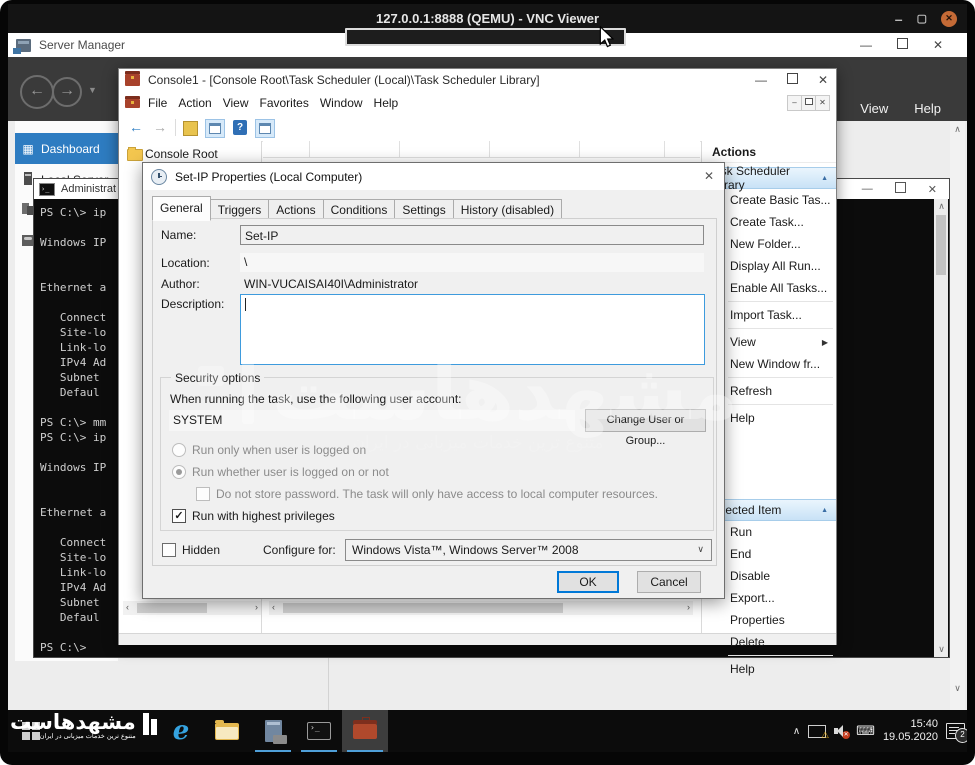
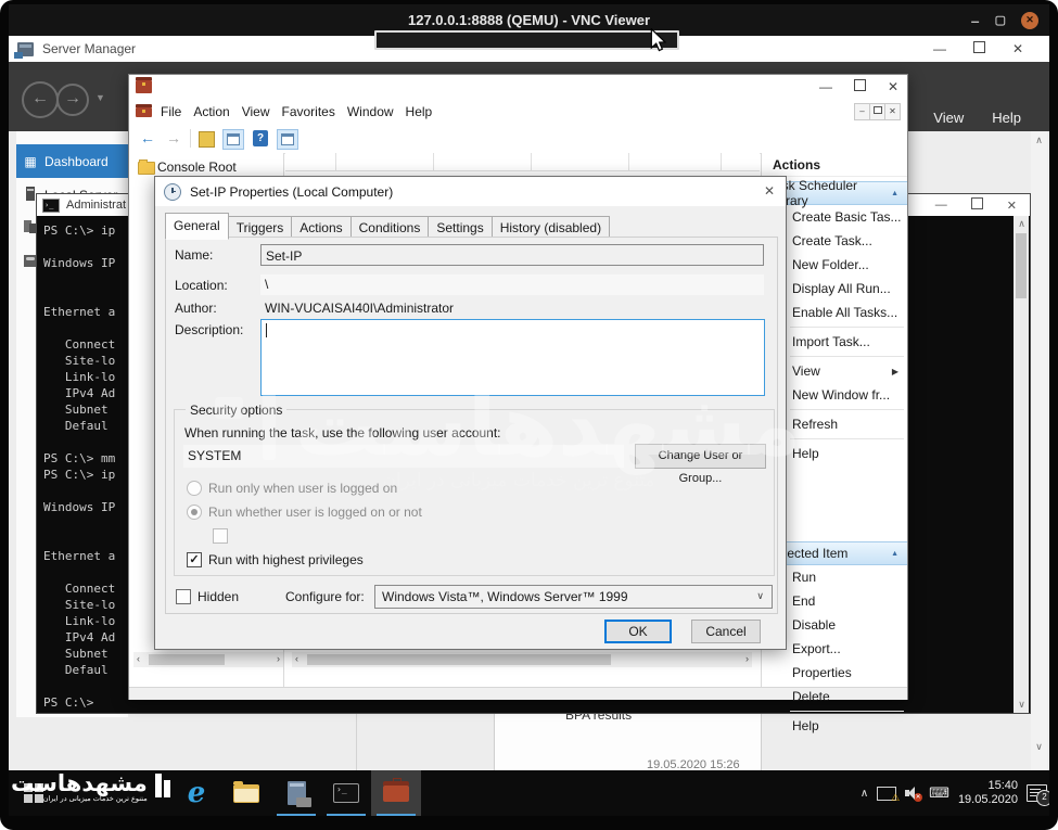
  127.0.0.1:8888 (QEMU) - VNC Viewer
  –
  ▢
  ✕
  Server Manager
  —
  ✕
  ←
  →
  ▼
  View
  Help
+ BPA results
+ 19.05.2020 15:26
  ▦
  Dashboard
  ∧
  ∨
  ›_
  Administrat
  —
  ✕
  PS C:\> ip
  Windows IP
  Ethernet a
  Connect
  Site-lo
  Link-lo
  IPv4 Ad
  Subnet
  Defaul
  PS C:\> mm
  PS C:\> ip
  Windows IP
  Ethernet a
  Connect
  Site-lo
  Link-lo
  IPv4 Ad
  Subnet
  Defaul
  PS C:\>
  ∧
  ∨
- Console1 - [Console Root\Task Scheduler (Local)\Task Scheduler Library]
  —
  ✕
  File
  Action
  View
  Favorites
  Window
  Help
  –
  ✕
  ←
  →
  ?
  Console Root
  ‹
  ›
  ‹
  ›
  Actions
  k Scheduler rary
  Create Basic Tas...
  Create Task...
  New Folder...
  Display All Run...
  Enable All Tasks...
  Import Task...
  View
  ▶
  New Window fr...
  Refresh
  Help
  ected Item
  Run
  End
  Disable
  Export...
  Properties
  Delete
  Help
  Set-IP Properties (Local Computer)
  ✕
  General
  Triggers
  Actions
  Conditions
  Settings
  History (disabled)
  Name:
  Set-IP
  Location:
  \
  Author:
  WIN-VUCAISAI40I\Administrator
  Description:
  Security options
  When running the task, use the following user account:
  SYSTEM
  Change User or Group...
  Run only when user is logged on
  Run whether user is logged on or not
- Do not store password. The task will only have access to local computer resources.
  ✓
  Run with highest privileges
  Hidden
  Configure for:
- Windows Vista™, Windows Server™ 2008
+ Windows Vista™, Windows Server™ 1999
  ∨
  OK
  Cancel
  مشهدهاست
  e
  ›_
  ∧
  ⚠
  ⌨
  15:40
  19.05.2020
  2
  مشهدهاست
  متنوع ترین خدمات میزبانی در ایران
